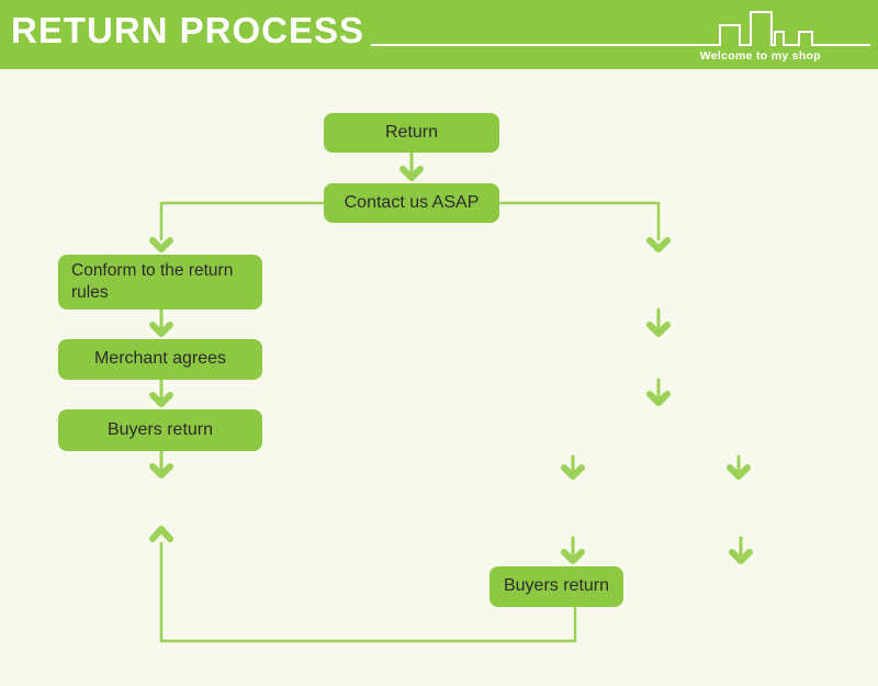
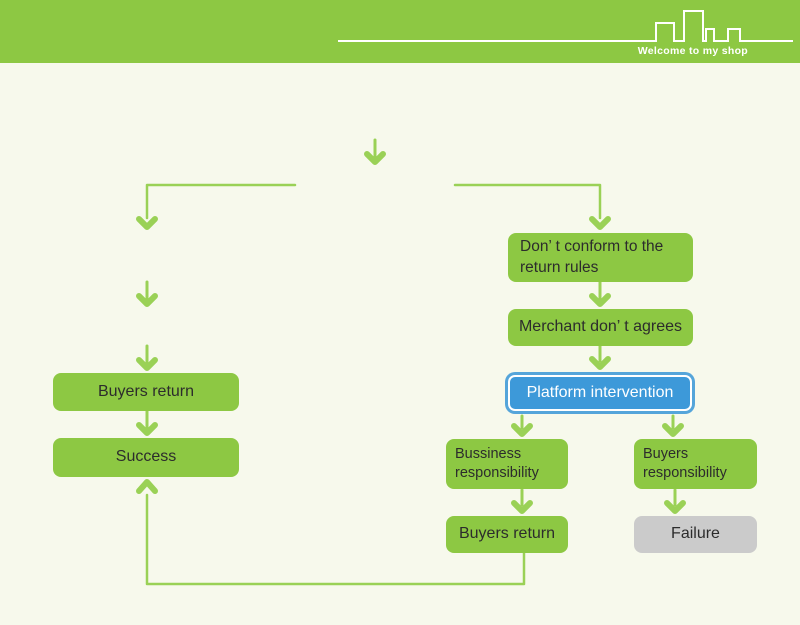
- RETURN PROCESS
  Welcome to my shop
- Return
- Contact us ASAP
- Conform to the return rules
- Merchant agrees
  Buyers return
+ Success
+ Don’ t conform to the return rules
+ Merchant don’ t agrees
+ Platform intervention
+ Bussiness responsibility
+ Buyers responsibility
  Buyers return
+ Failure
